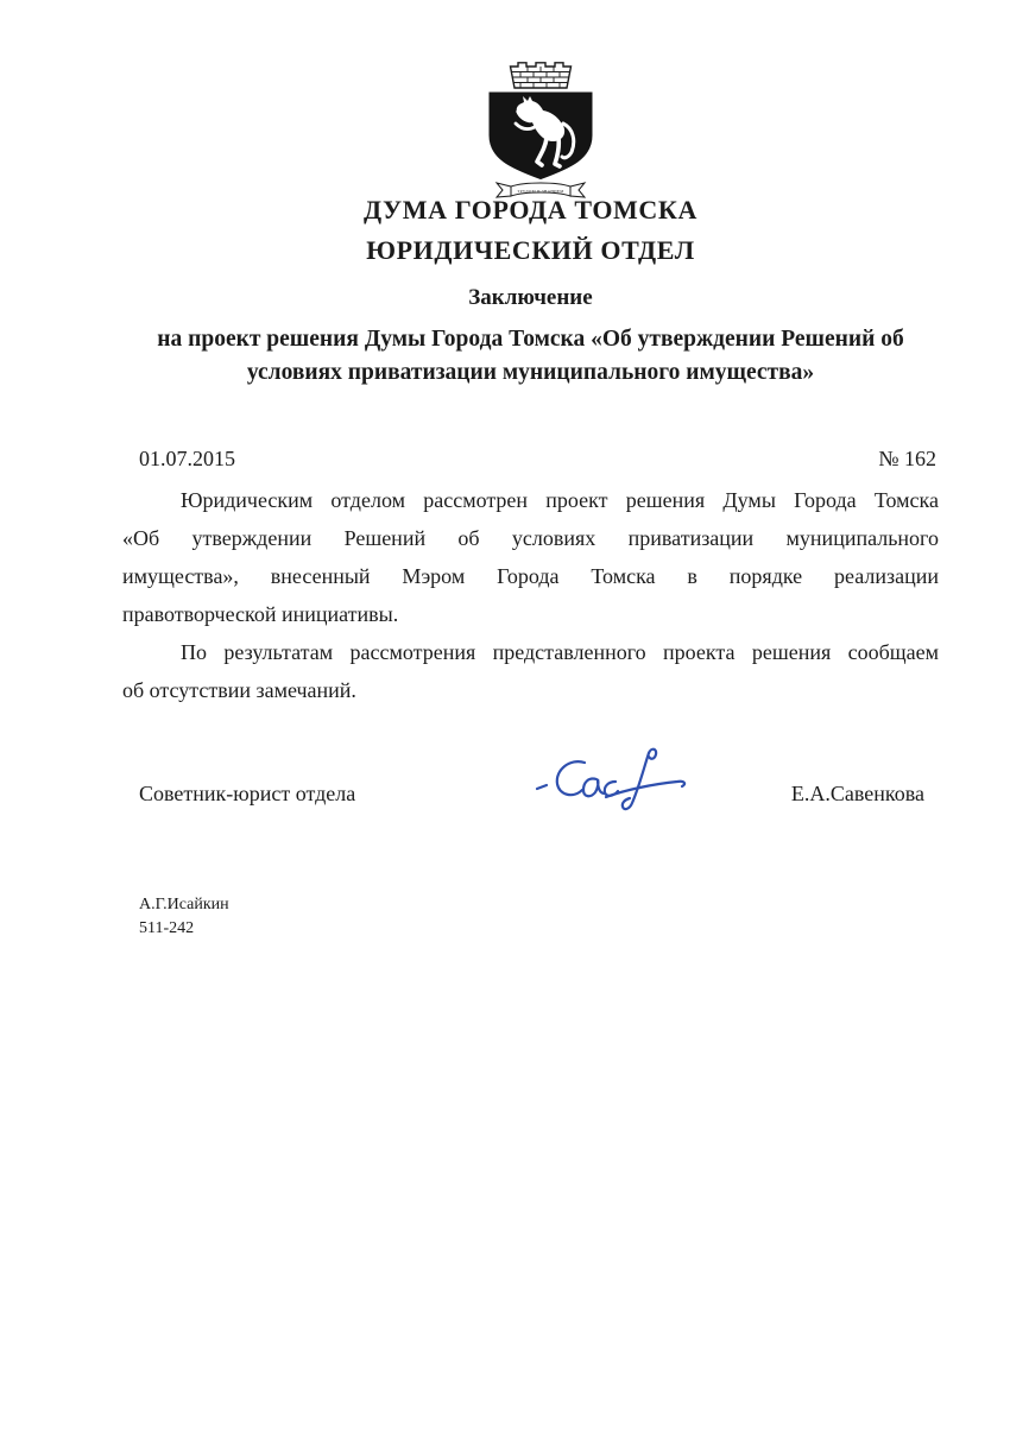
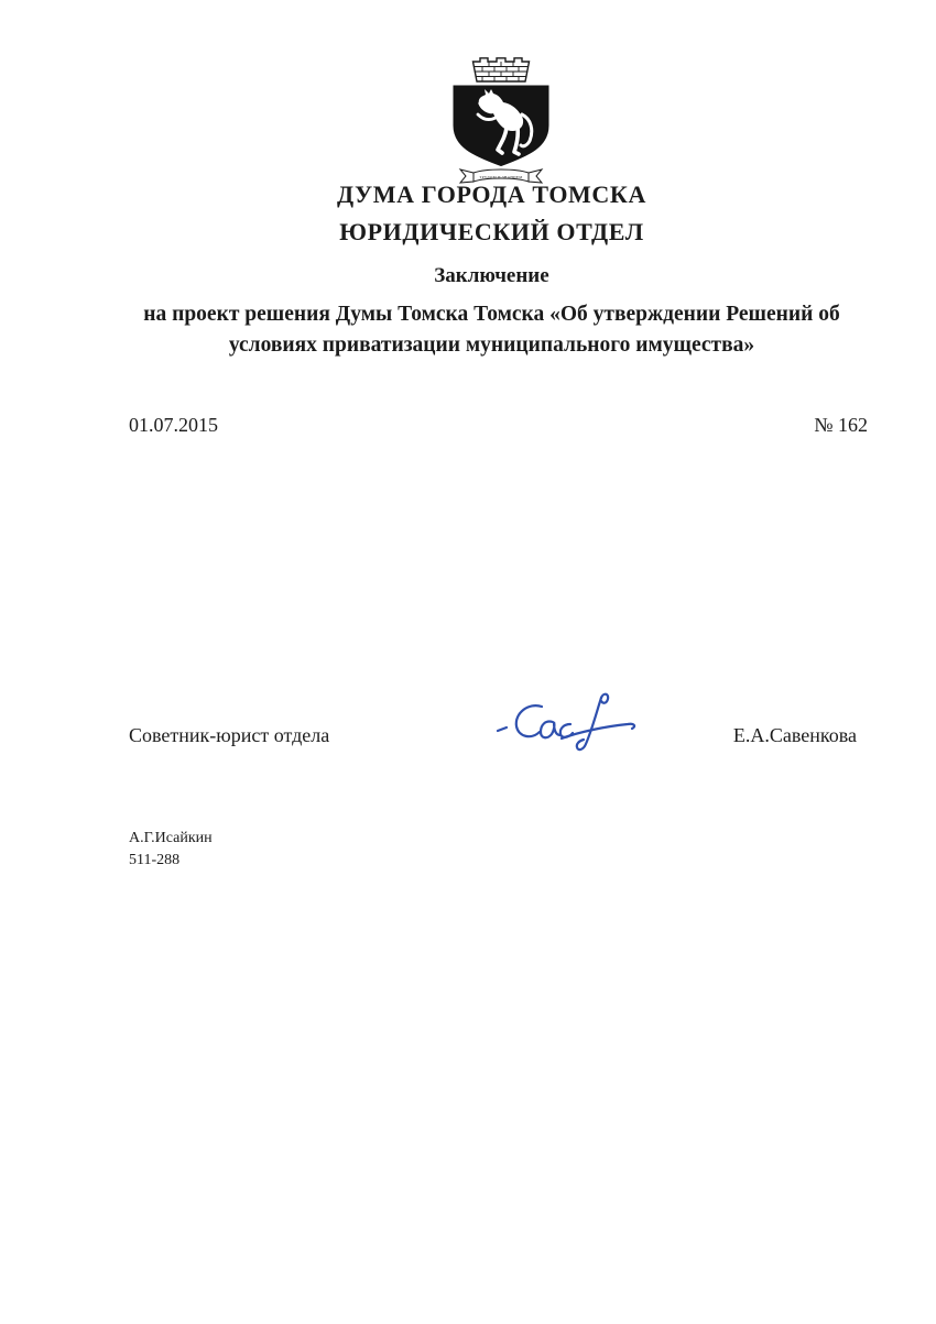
  ДУМА ГОРОДА ТОМСКА
  ЮРИДИЧЕСКИЙ ОТДЕЛ
  Заключение
- на проект решения Думы Города Томска «Об утверждении Решений об
+ на проект решения Думы Томска Томска «Об утверждении Решений об
  условиях приватизации муниципального имущества»
  01.07.2015
  № 162
- Юридическим отделом рассмотрен проект решения Думы Города Томска
- «Об утверждении Решений об условиях приватизации муниципального
- имущества», внесенный Мэром Города Томска в порядке реализации
- правотворческой инициативы.
- По результатам рассмотрения представленного проекта решения сообщаем
- об отсутствии замечаний.
  Советник-юрист отдела
  Е.А.Савенкова
  А.Г.Исайкин
- 511-242
+ 511-288
